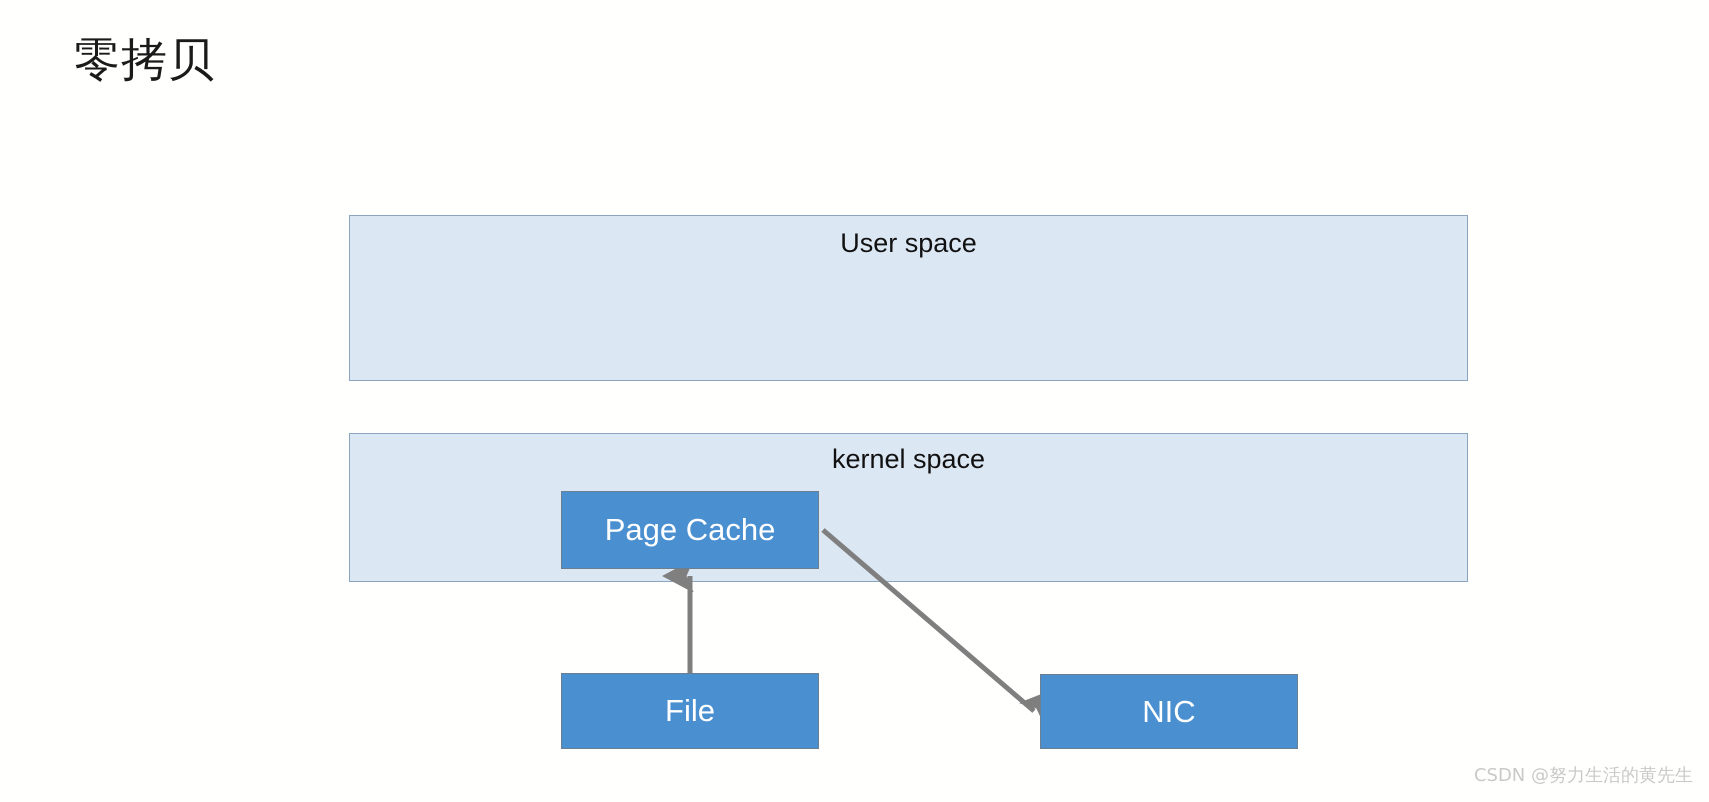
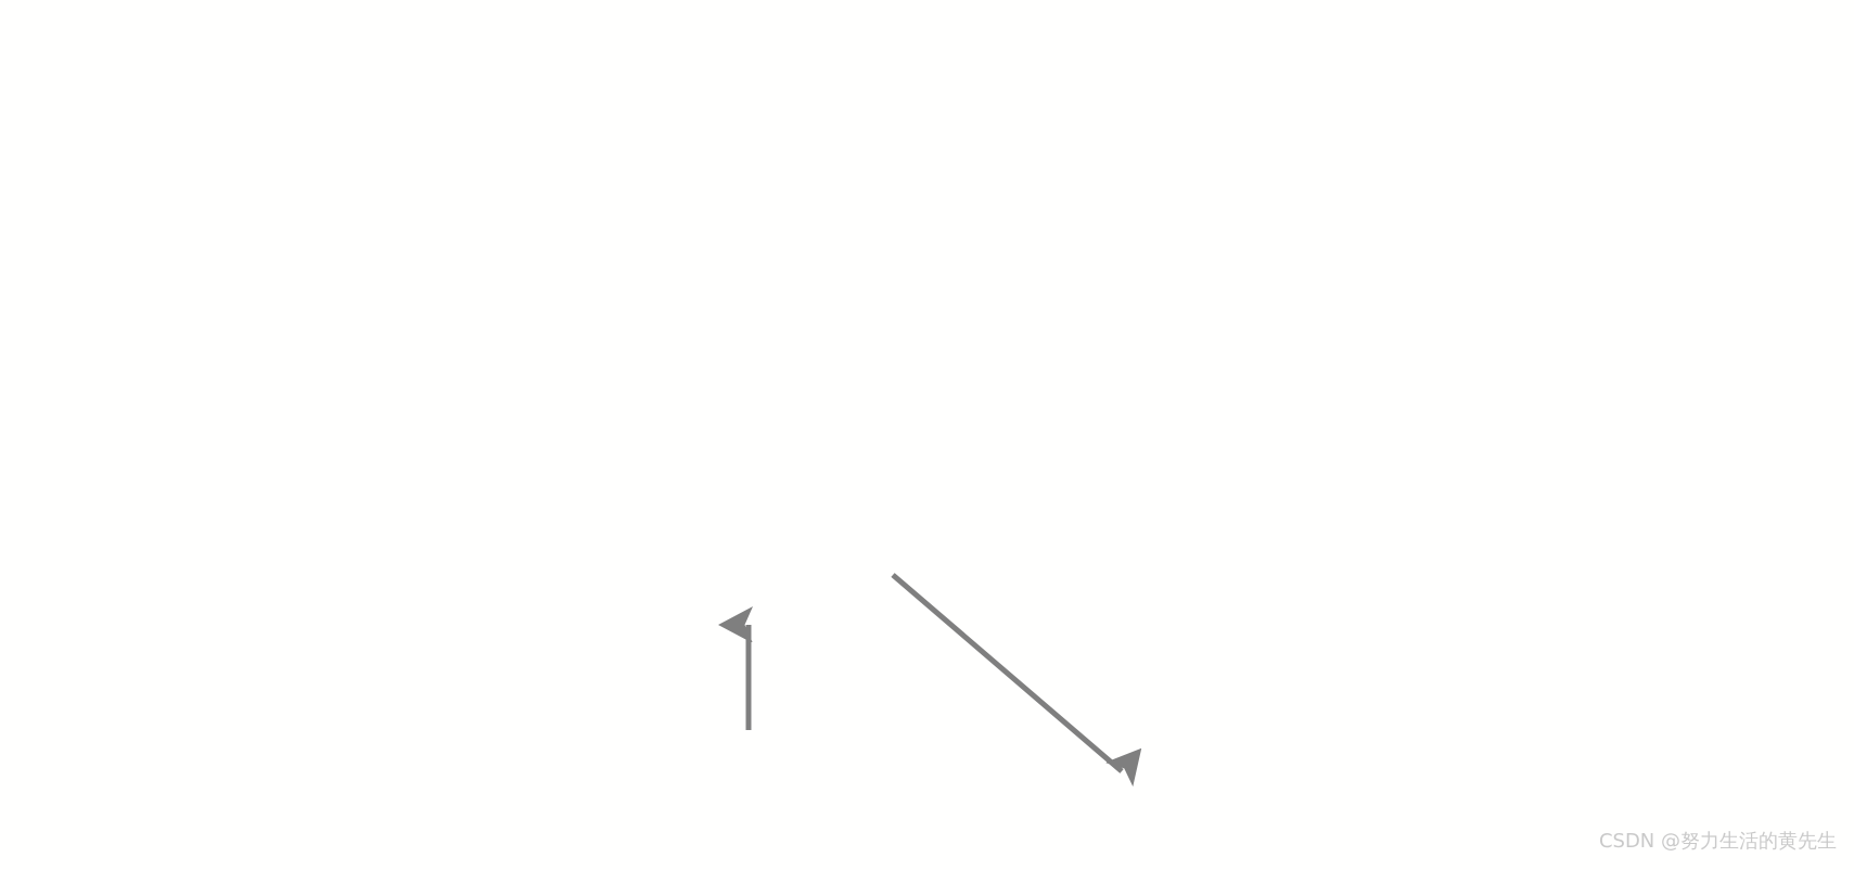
- 零拷贝
- User space
- kernel space
- Page Cache
- File
- NIC
  CSDN @努力生活的黄先生
